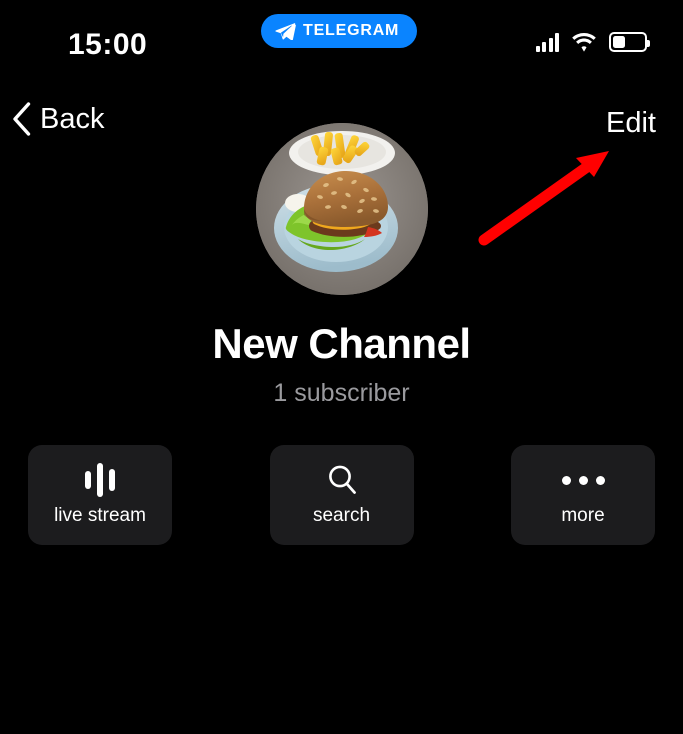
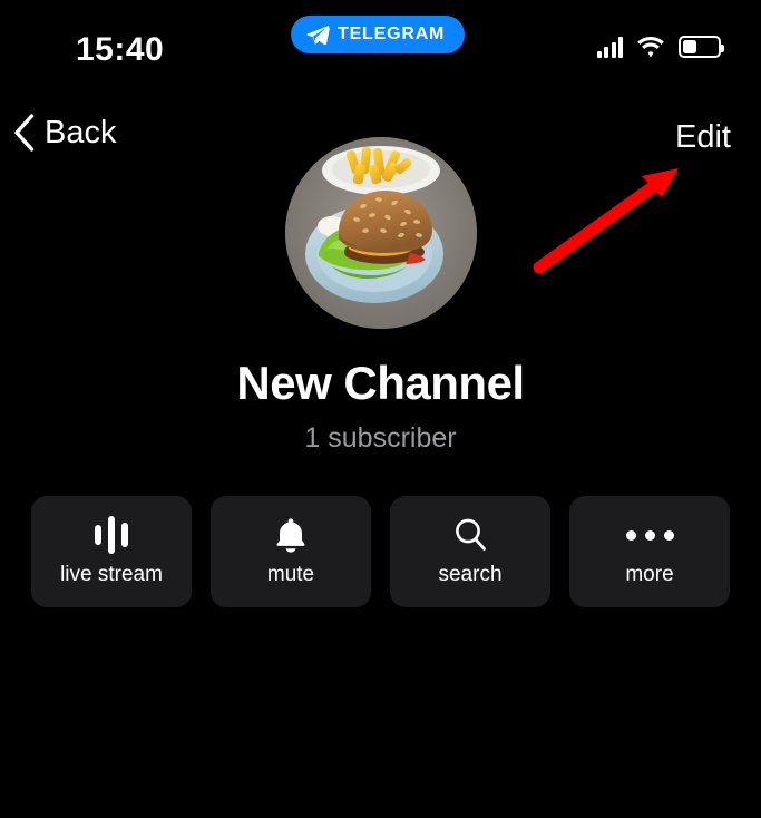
- 15:00
+ 15:40
  TELEGRAM
  Back
  Edit
  New Channel
  1 subscriber
  live stream
+ mute
  search
  more
